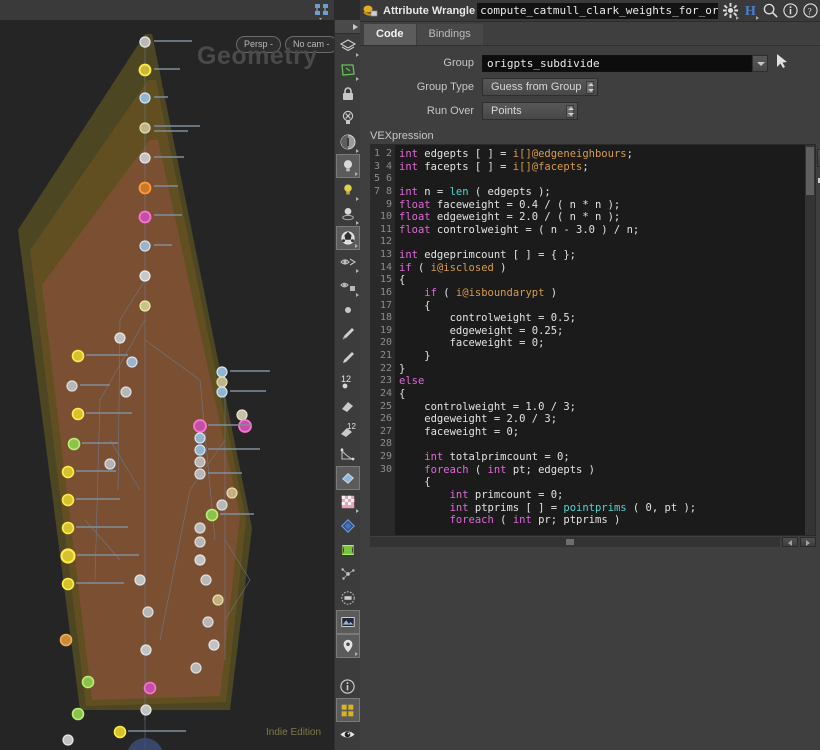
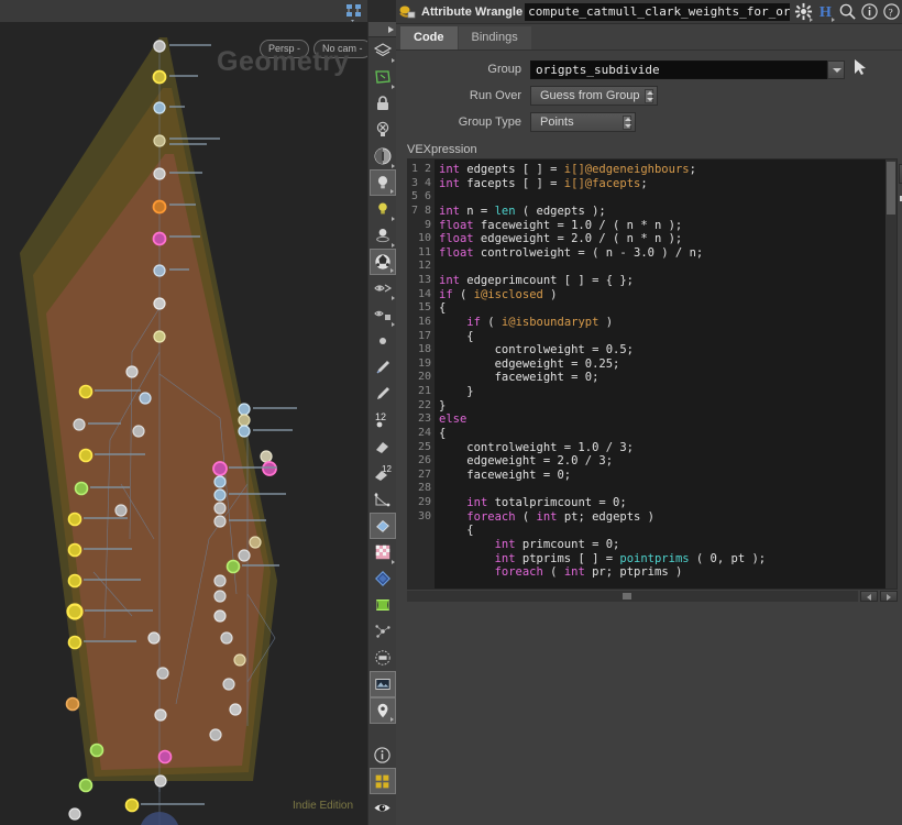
  Persp -
  No cam -
  Geometry
  Indie Edition
  12
  12
  Attribute Wrangle
  compute_catmull_clark_weights_for_or
  H
  ?
  Code
  Bindings
  Group
  origpts_subdivide
- Group Type
+ Run Over
  Guess from Group
- Run Over
+ Group Type
  Points
  VEXpression
  1 2 3 4 5 6 7 8 9 10 11 12 13 14 15 16 17 18 19 20 21 22 23 24 25 26 27 28 29 30
- int edgepts [ ] = i[]@edgeneighbours; int facepts [ ] = i[]@facepts; int n = len ( edgepts ); float faceweight = 0.4 / ( n * n ); float edgeweight = 2.0 / ( n * n ); float controlweight = ( n - 3.0 ) / n; int edgeprimcount [ ] = { }; if ( i@isclosed ) { if ( i@isboundarypt ) { controlweight = 0.5; edgeweight = 0.25; faceweight = 0; } } else { controlweight = 1.0 / 3; edgeweight = 2.0 / 3; faceweight = 0; int totalprimcount = 0; foreach ( int pt; edgepts ) { int primcount = 0; int ptprims [ ] = pointprims ( 0, pt ); foreach ( int pr; ptprims )
+ int edgepts [ ] = i[]@edgeneighbours; int facepts [ ] = i[]@facepts; int n = len ( edgepts ); float faceweight = 1.0 / ( n * n ); float edgeweight = 2.0 / ( n * n ); float controlweight = ( n - 3.0 ) / n; int edgeprimcount [ ] = { }; if ( i@isclosed ) { if ( i@isboundarypt ) { controlweight = 0.5; edgeweight = 0.25; faceweight = 0; } } else { controlweight = 1.0 / 3; edgeweight = 2.0 / 3; faceweight = 0; int totalprimcount = 0; foreach ( int pt; edgepts ) { int primcount = 0; int ptprims [ ] = pointprims ( 0, pt ); foreach ( int pr; ptprims )
